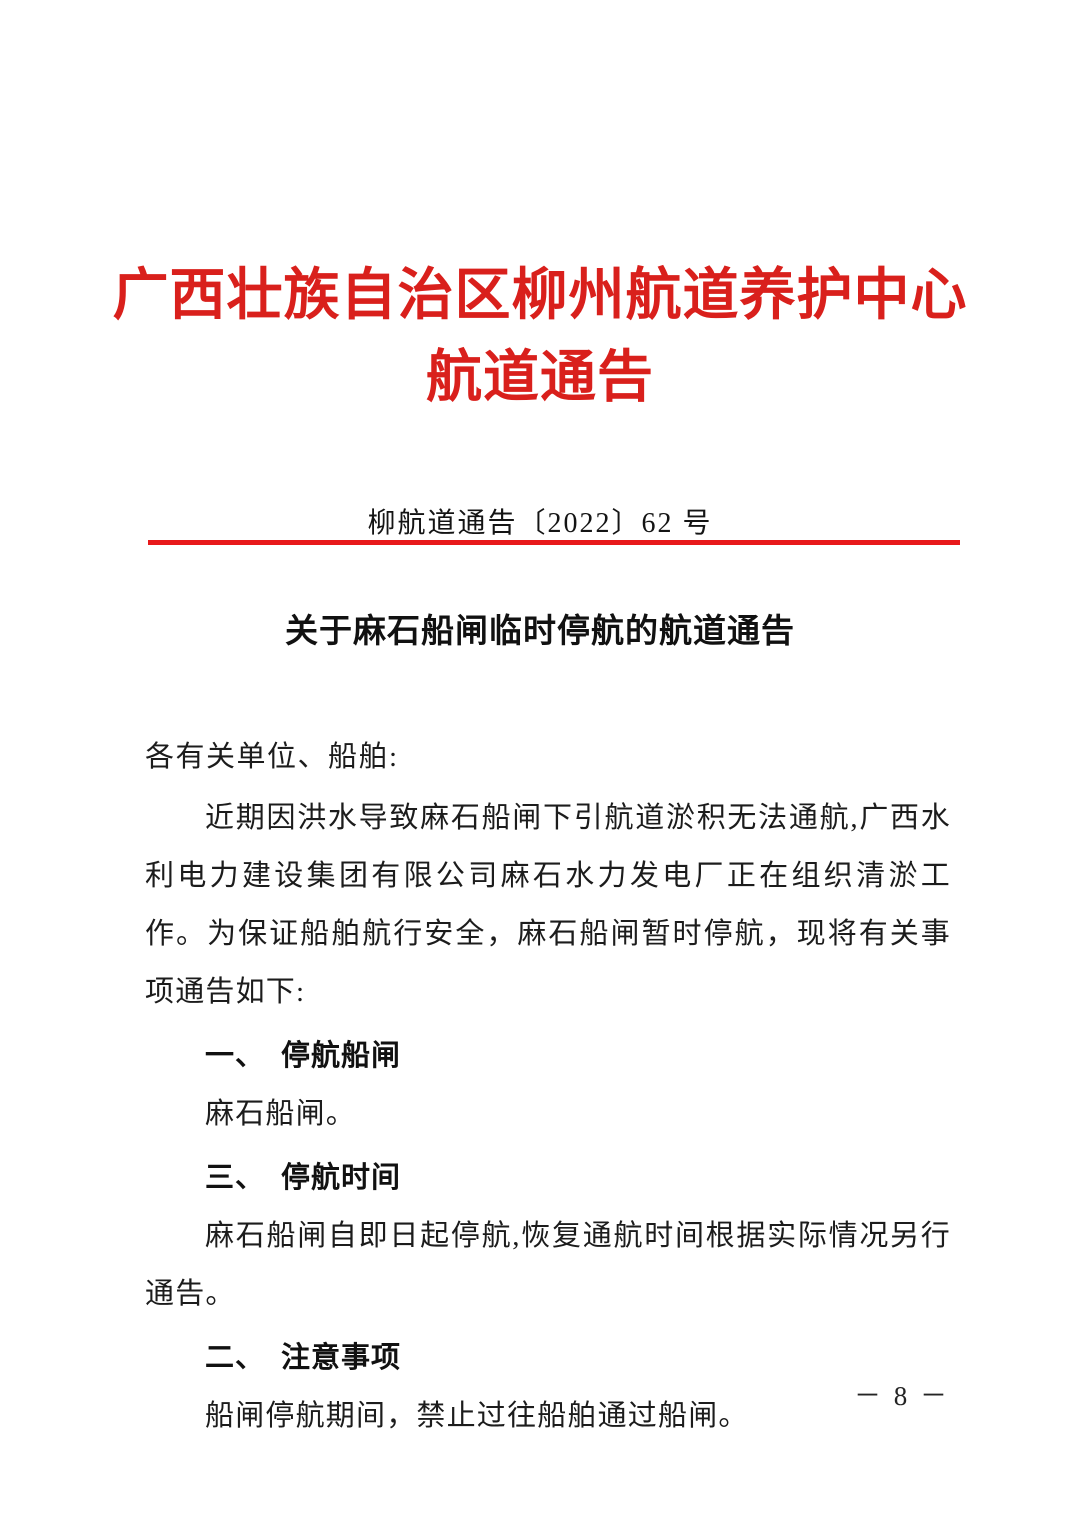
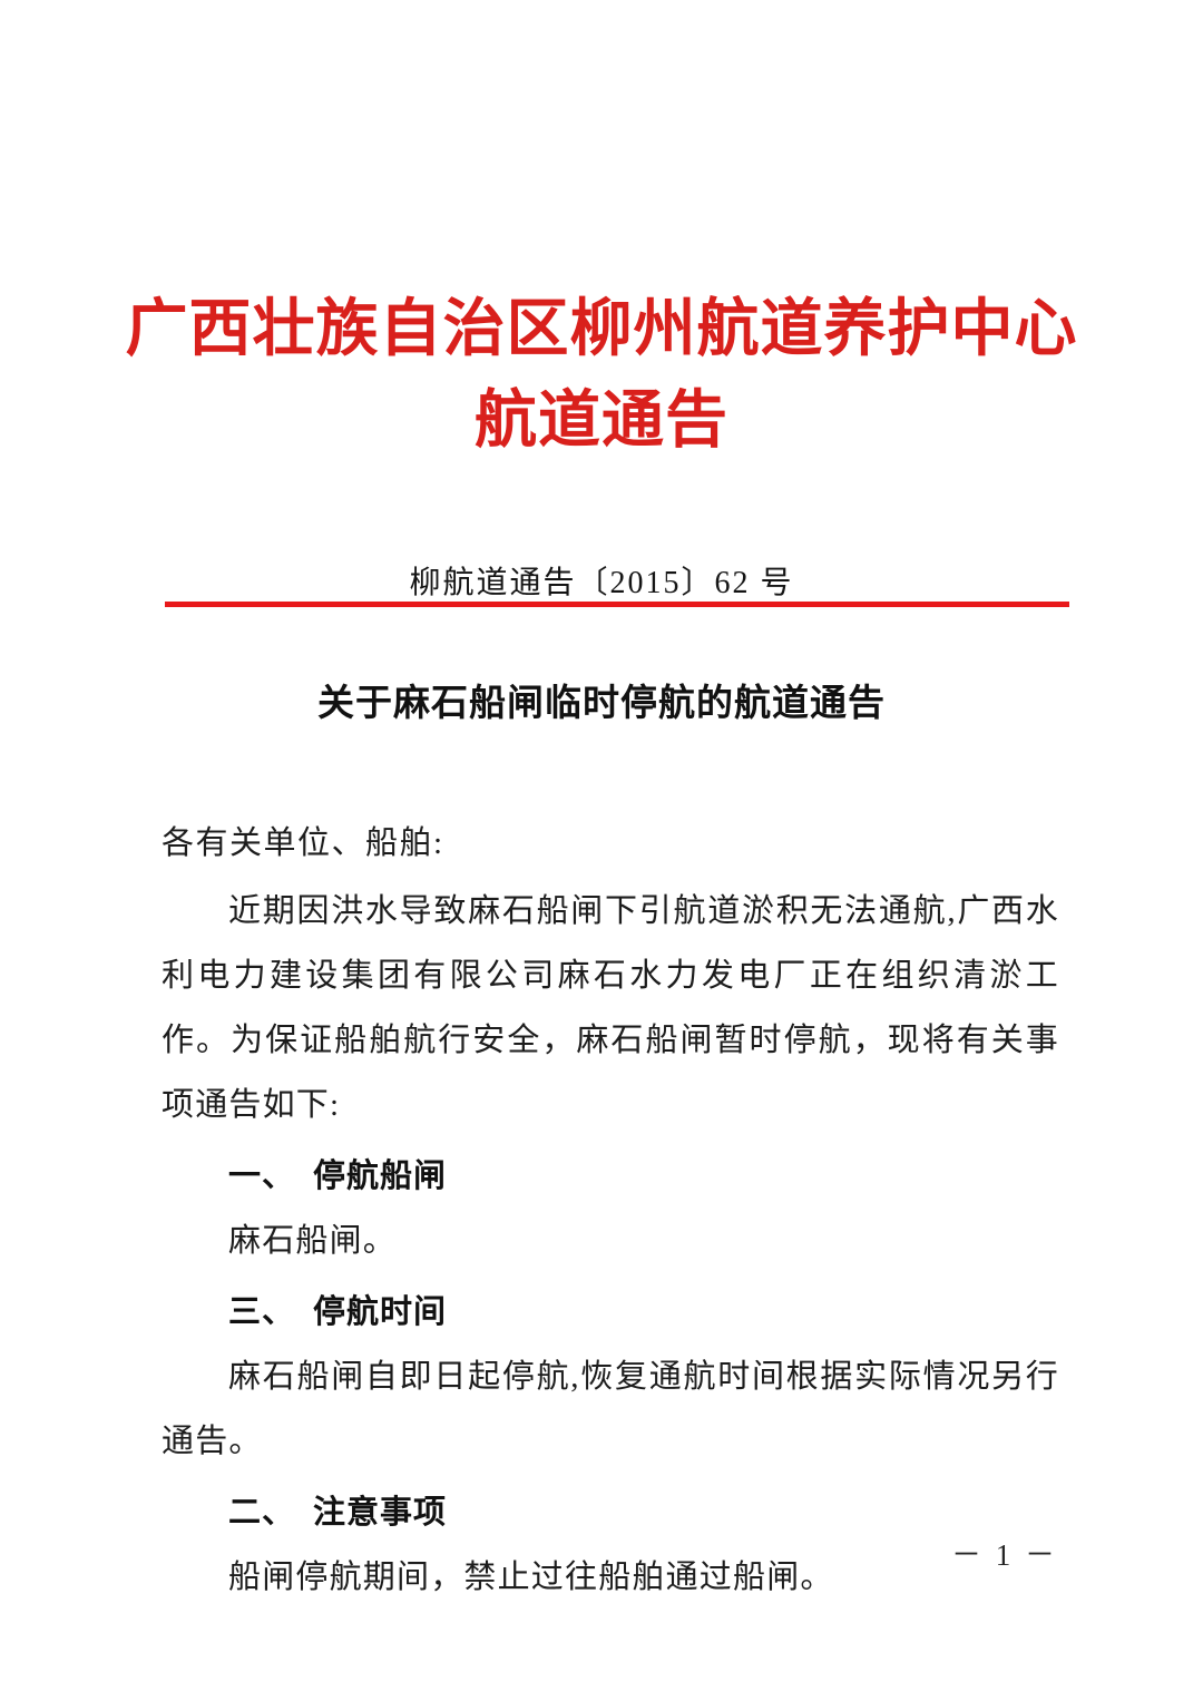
  广西壮族自治区柳州航道养护中心
  航道通告
- 柳航道通告〔2022〕62 号
+ 柳航道通告〔2015〕62 号
  关于麻石船闸临时停航的航道通告
  各有关单位、船舶:
  近期因洪水导致麻石船闸下引航道淤积无法通航,广西水利电力建设集团有限公司麻石水力发电厂正在组织清淤工作。为保证船舶航行安全，麻石船闸暂时停航，现将有关事项通告如下:
  一、 停航船闸
  麻石船闸。
  三、 停航时间
  麻石船闸自即日起停航,恢复通航时间根据实际情况另行通告。
  二、 注意事项
  船闸停航期间，禁止过往船舶通过船闸。
- － 8 －
+ － 1 －
